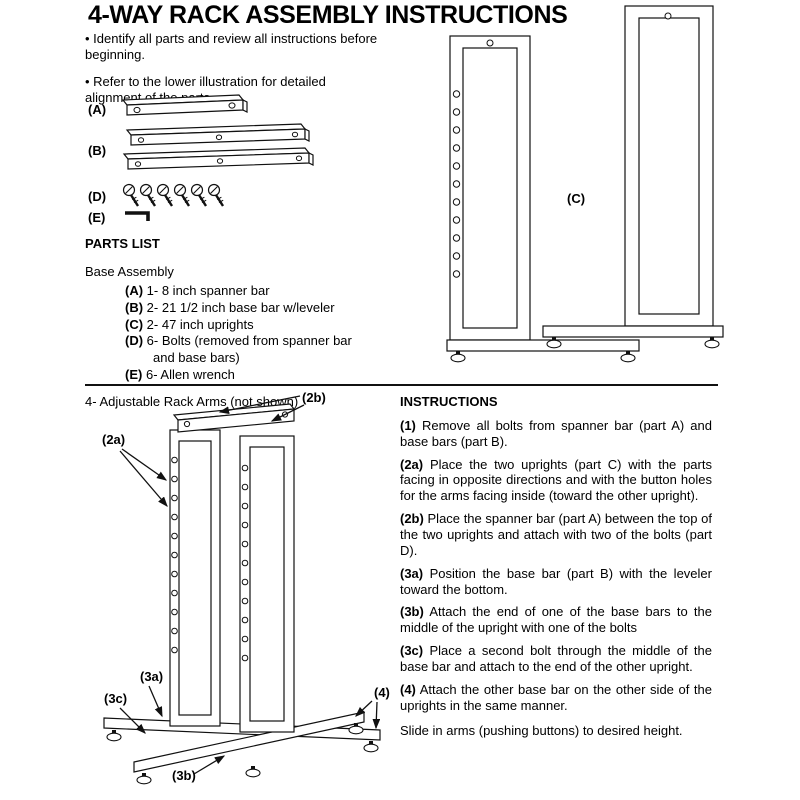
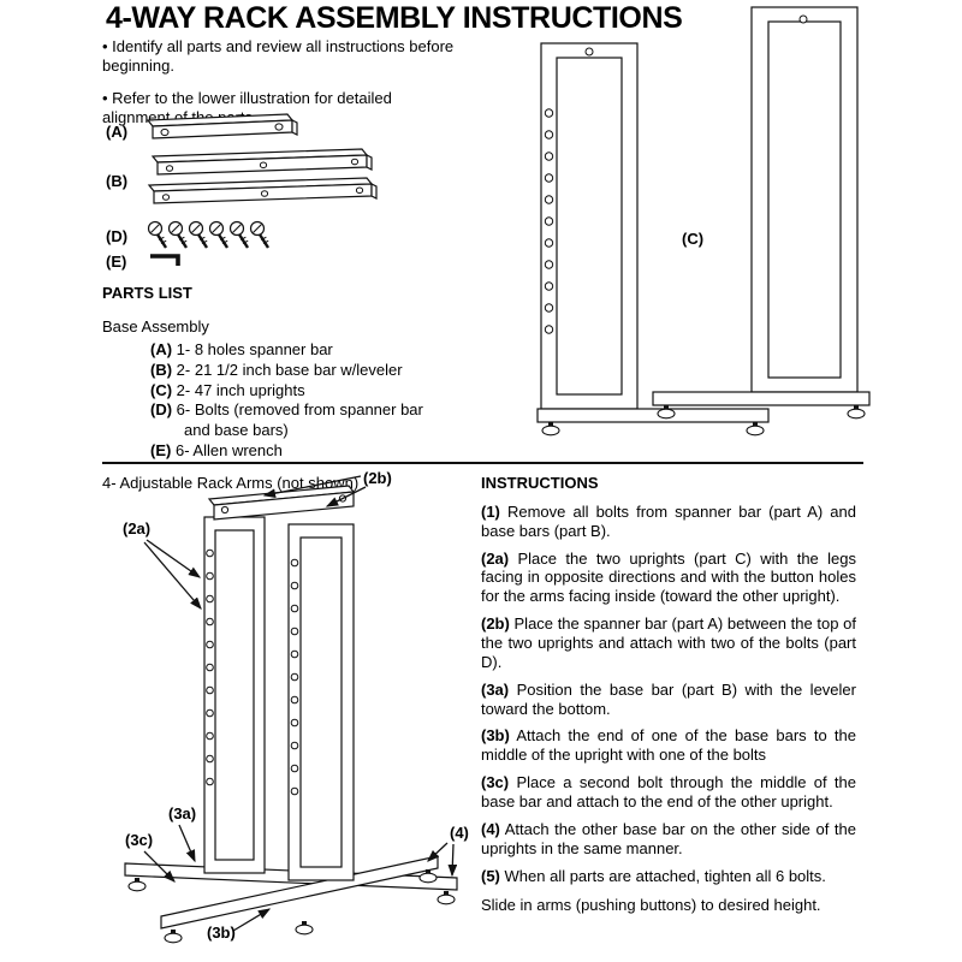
  4-WAY RACK ASSEMBLY INSTRUCTIONS
  Identify all parts and review all instructions before beginning.
  Refer to the lower illustration for detailed alignment of th
  (A)
  (B)
  (D)
  (E)
  (C)
  PARTS LIST
  Base Assembly
- (A) 1- 8 inch spanner bar
+ (A) 1- 8 holes spanner bar
  (B) 2- 21 1/2 inch base bar w/leveler
  (C) 2- 47 inch uprights
  (D) 6- Bolts (removed from spanner bar and base bars)
  (E) 6- Allen wrench
  4- Adjustable Rack Arms (not shwn)
  (2b)
  (2a)
  (3a)
  (3c)
  (4)
  (3b)
  INSTRUCTIONS
  (1) Remove all bolts from spanner bar (part A) and base bars (part B).
- (2a) Place the two uprights (part C) with the parts facing in opposite directions and with the button holes for the arms facing inside (toward the other upright).
+ (2a) Place the two uprights (part C) with the legs facing in opposite directions and with the button holes for the arms facing inside (toward the other upright).
  (2b) Place the spanner bar (part A) between the top of the two uprights and attach with two of the bolts (part D).
  (3a) Position the base bar (part B) with the leveler toward the bottom.
  (3b) Attach the end of one of the base bars to the middle of the upright with one of the bolts
  (3c) Place a second bolt through the middle of the base bar and attach to the end of the other upright.
  (4) Attach the other base bar on the other side of the uprights in the same manner.
+ (5) When all parts are attached, tighten all 6 bolts.
  Slide in arms (pushing buttons) to desired height.
